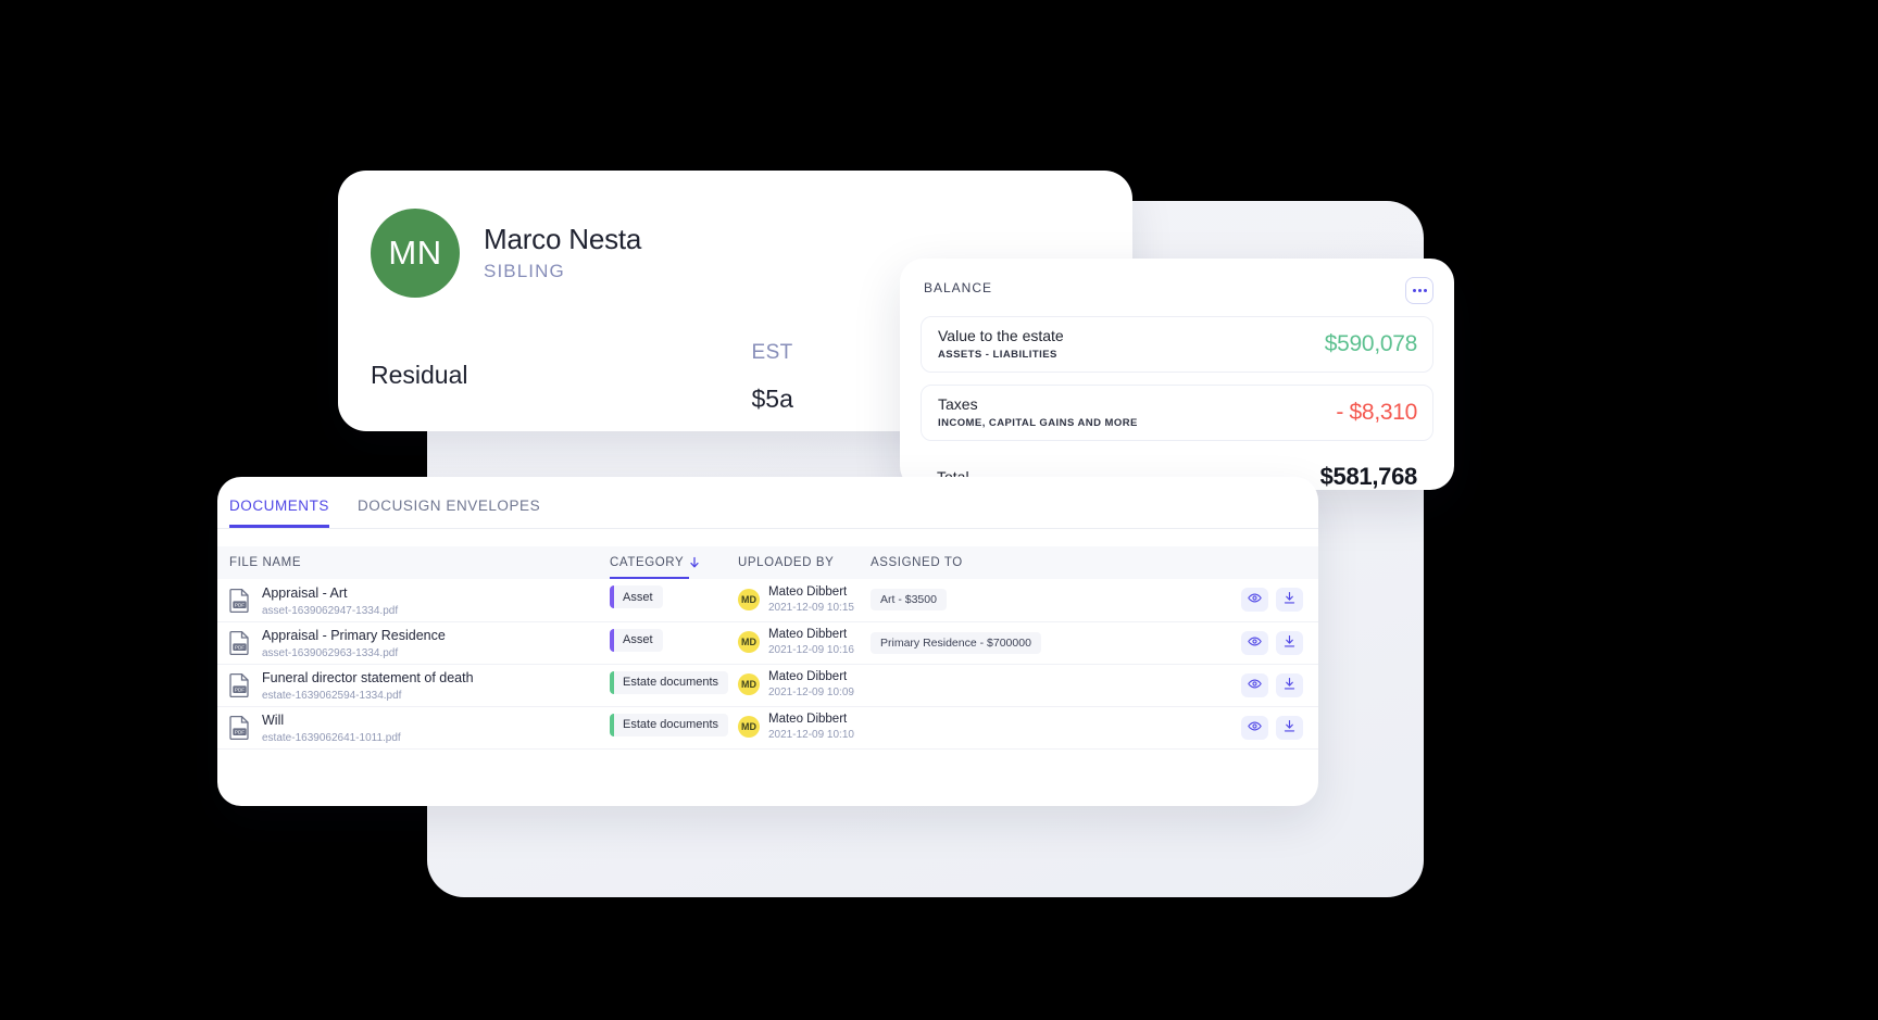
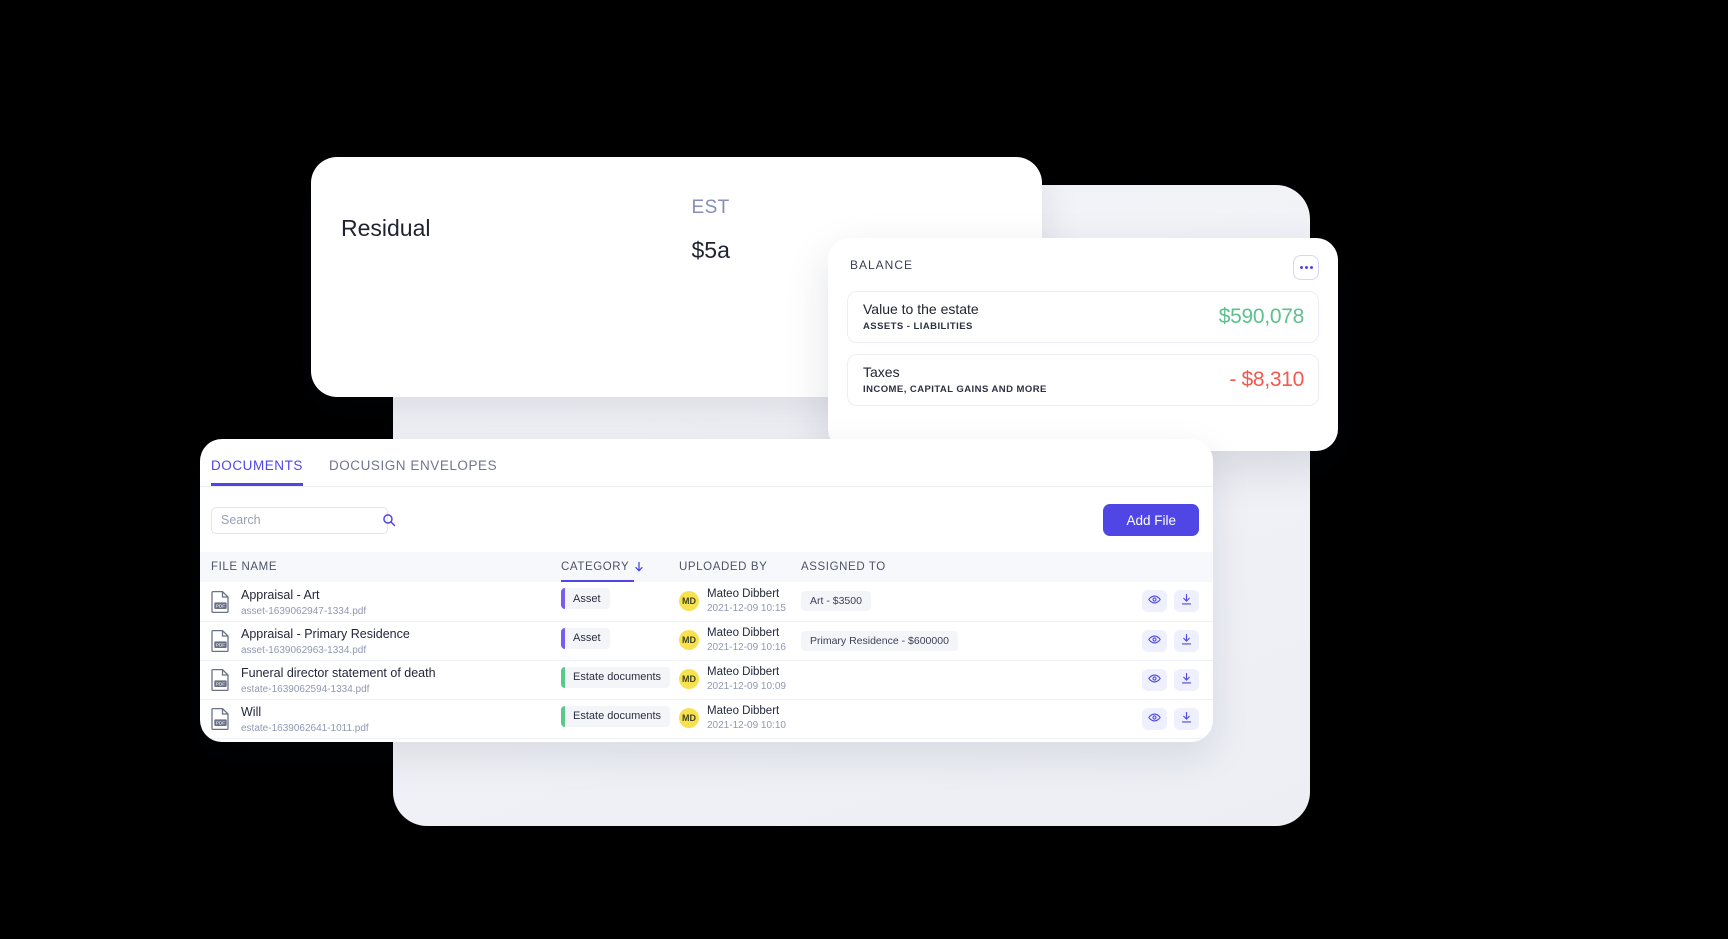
- MN
- Marco Nesta
- SIBLING
  Residual
  EST
  $5a
  BALANCE
  Value to the estate
  ASSETS - LIABILITIES
  $590,078
  Taxes
  INCOME, CAPITAL GAINS AND MORE
  - $8,310
- $581,768
  DOCUMENTS
  DOCUSIGN ENVELOPES
+ Search
+ Add File
  FILE NAME	CATEGORY	UPLOADED BY	ASSIGNED TO
  Appraisal - Artasset-1639062947-1334.pdf	Asset	MDMateo Dibbert2021-12-09 10:15	Art - $3500
- Appraisal - Primary Residenceasset-1639062963-1334.pdf	Asset	MDMateo Dibbert2021-12-09 10:16	Primary Residence - $700000
+ Appraisal - Primary Residenceasset-1639062963-1334.pdf	Asset	MDMateo Dibbert2021-12-09 10:16	Primary Residence - $600000
  Funeral director statement of deathestate-1639062594-1334.pdf	Estate documents	MDMateo Dibbert2021-12-09 10:09
  Willestate-1639062641-1011.pdf	Estate documents	MDMateo Dibbert2021-12-09 10:10
